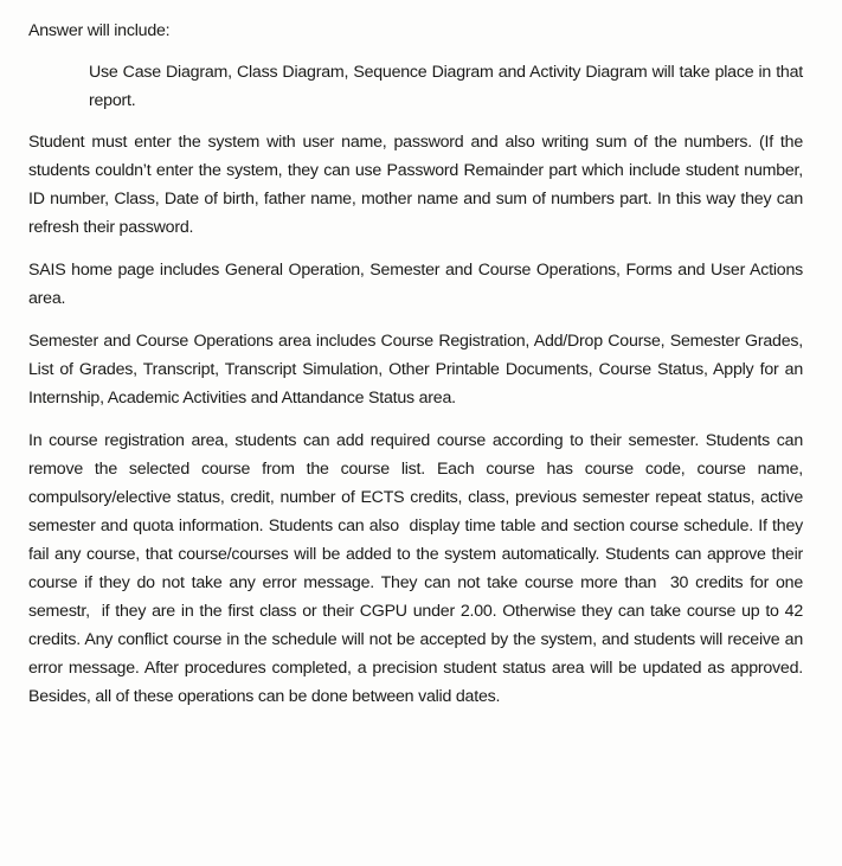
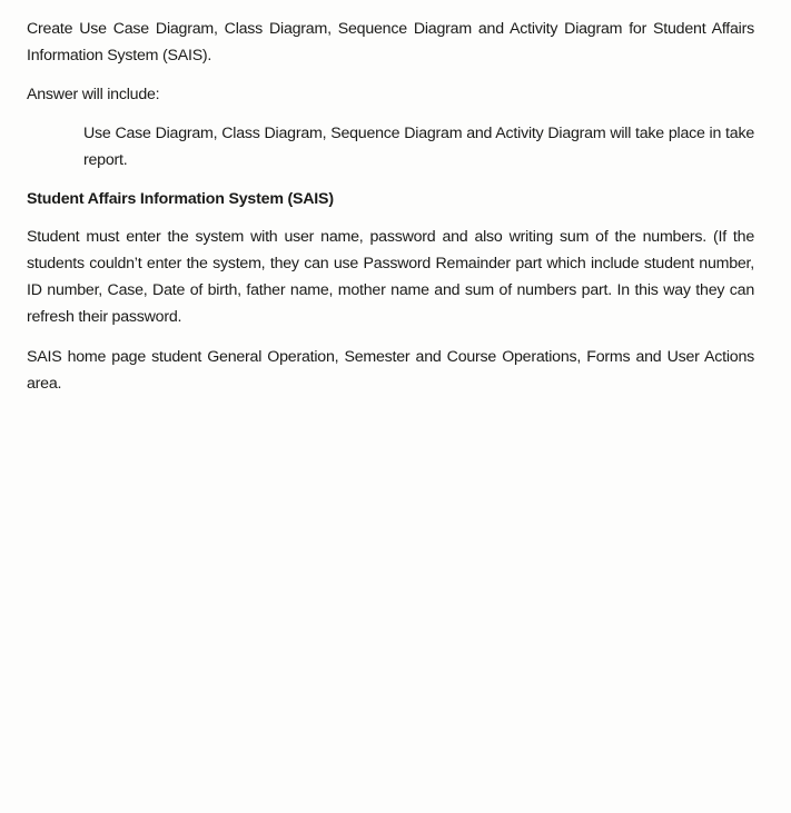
+ Create Use Case Diagram, Class Diagram, Sequence Diagram and Activity Diagram for Student Affairs Information System (SAIS).
  Answer will include:
- Use Case Diagram, Class Diagram, Sequence Diagram and Activity Diagram will take place in that report.
+ Use Case Diagram, Class Diagram, Sequence Diagram and Activity Diagram will take place in take report.
+ Student Affairs Information System (SAIS)
- Student must enter the system with user name, password and also writing sum of the numbers. (If the students couldn’t enter the system, they can use Password Remainder part which include student number, ID number, Class, Date of birth, father name, mother name and sum of numbers part. In this way they can refresh their password.
+ Student must enter the system with user name, password and also writing sum of the numbers. (If the students couldn’t enter the system, they can use Password Remainder part which include student number, ID number, Case, Date of birth, father name, mother name and sum of numbers part. In this way they can refresh their password.
- SAIS home page includes General Operation, Semester and Course Operations, Forms and User Actions area.
+ SAIS home page student General Operation, Semester and Course Operations, Forms and User Actions area.
- Semester and Course Operations area includes Course Registration, Add/Drop Course, Semester Grades, List of Grades, Transcript, Transcript Simulation, Other Printable Documents, Course Status, Apply for an Internship, Academic Activities and Attandance Status area.
- In course registration area, students can add required course according to their semester. Students can remove the selected course from the course list. Each course has course code, course name, compulsory/elective status, credit, number of ECTS credits, class, previous semester repeat status, active semester and quota information. Students can also display time table and section course schedule. If they fail any course, that course/courses will be added to the system automatically. Students can approve their course if they do not take any error message. They can not take course more than 30 credits for one semestr, if they are in the first class or their CGPU under 2.00. Otherwise they can take course up to 42 credits. Any conflict course in the schedule will not be accepted by the system, and students will receive an error message. After procedures completed, a precision student status area will be updated as approved. Besides, all of these operations can be done between valid dates.
